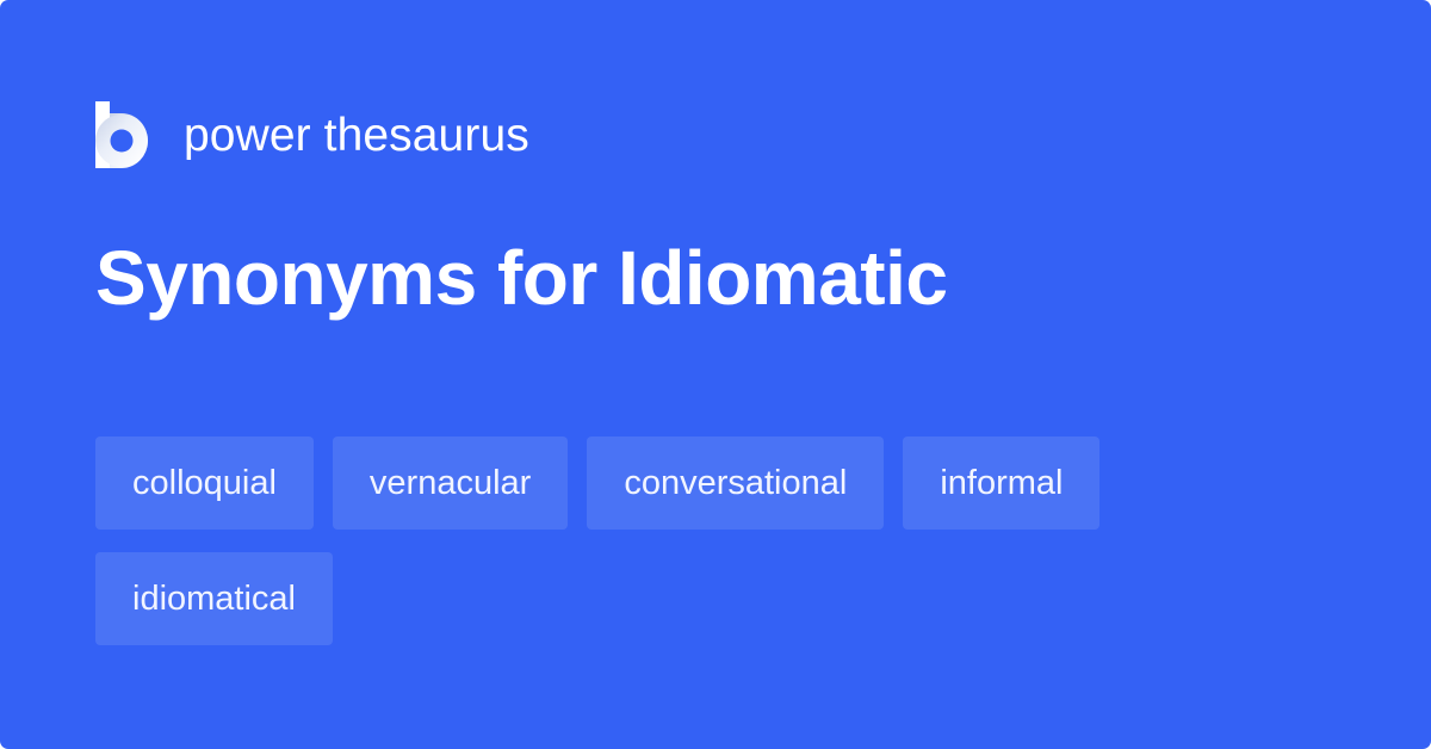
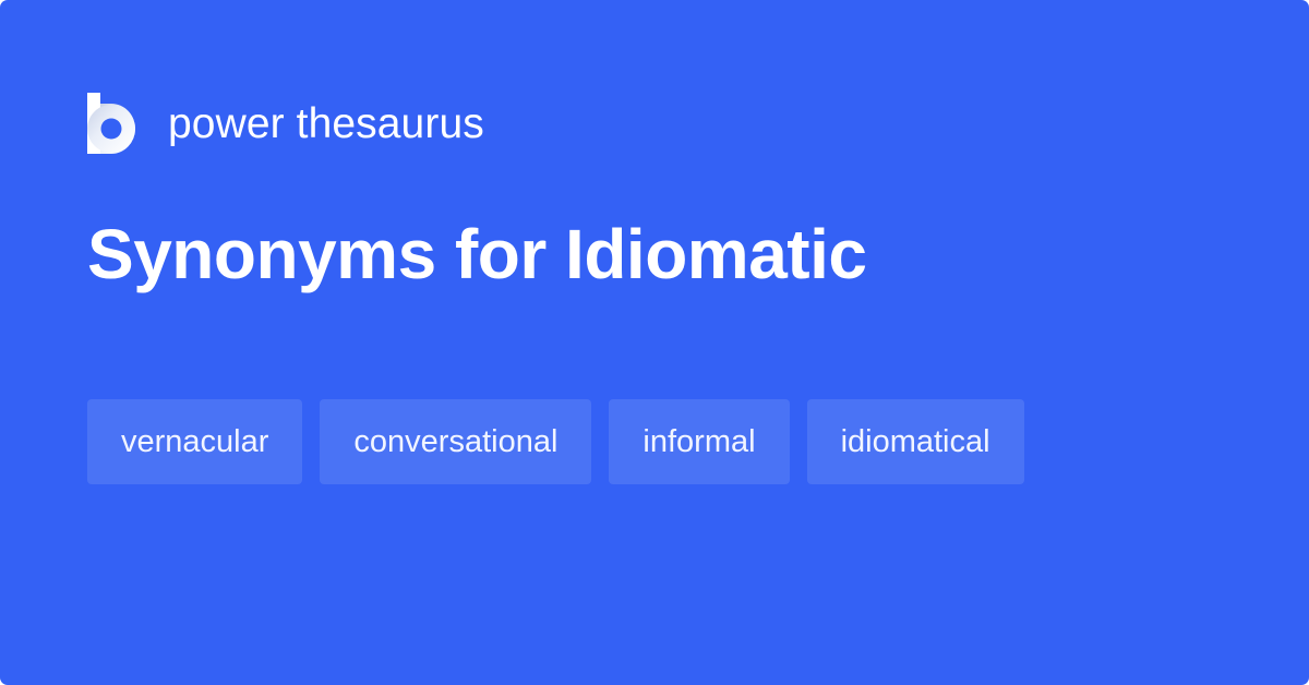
  power thesaurus
  Synonyms for Idiomatic
- colloquial
  vernacular
  conversational
  informal
  idiomatical
